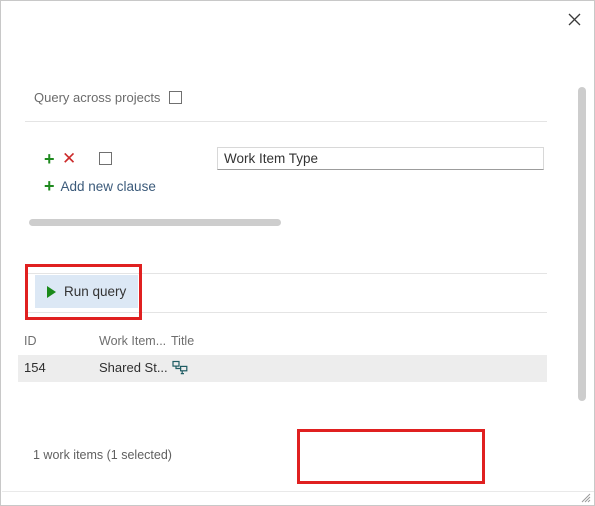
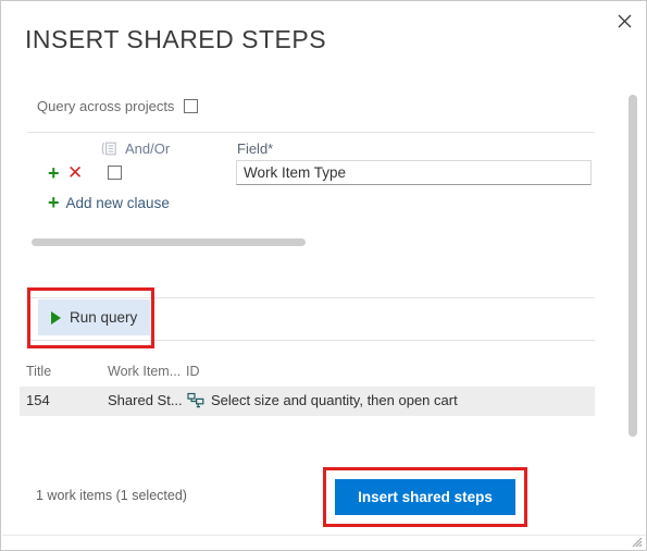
+ INSERT SHARED STEPS
  Query across projects
+ And/Or
+ Field*
  +
  ✕
  Work Item Type
  +
  Add new clause
  Run query
- ID
+ Title
  Work Item...
- Title
+ ID
  154
  Shared St...
+ Select size and quantity, then open cart
  1 work items (1 selected)
+ Insert shared steps
